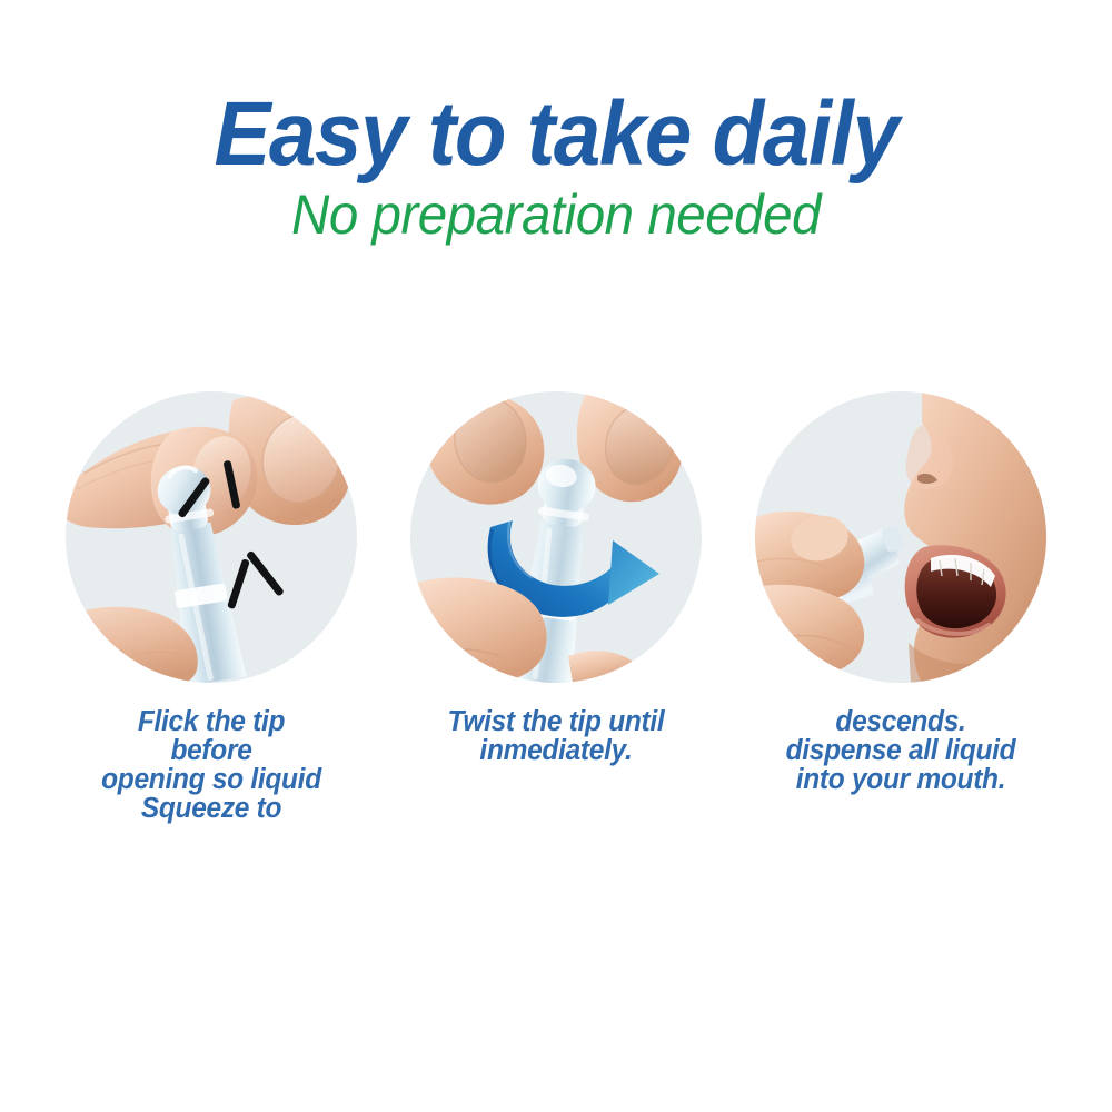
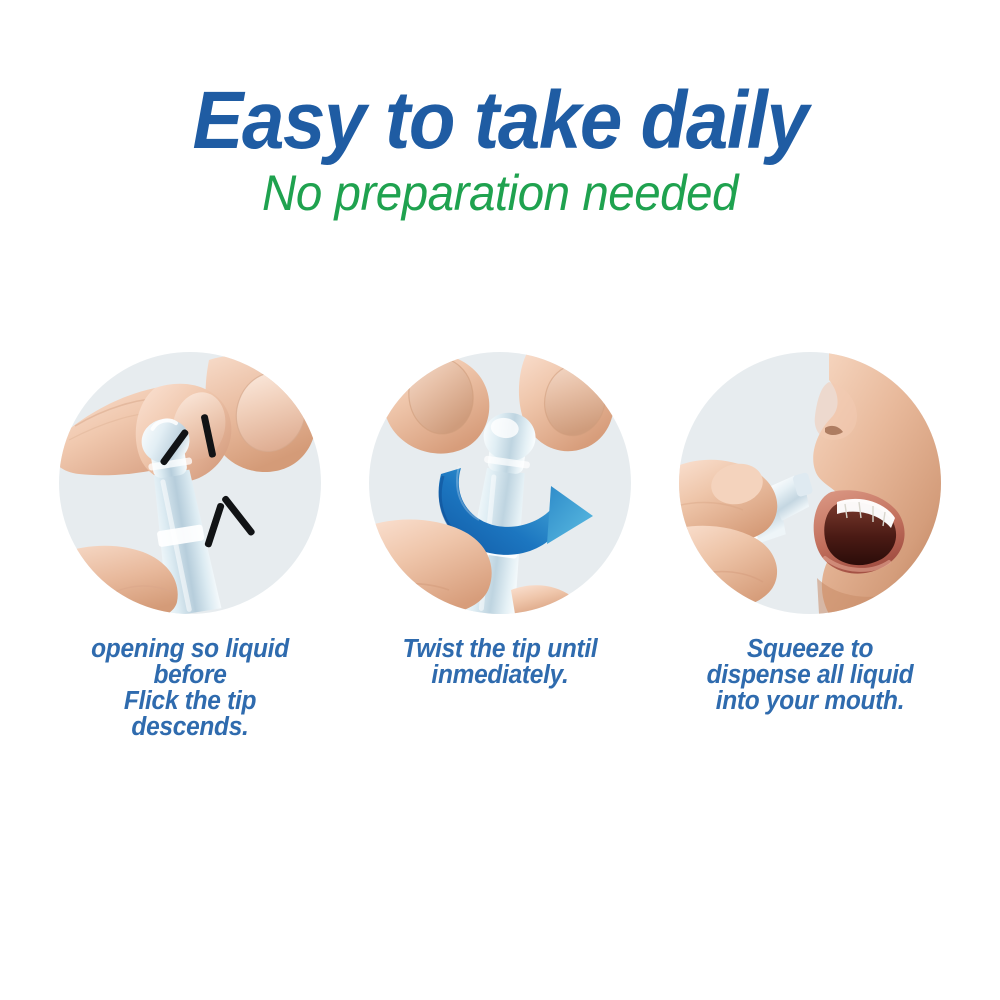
  Easy to take daily
  No preparation needed
- Flick the tip
+ opening so liquid
  before
- opening so liquid
+ Flick the tip
- Squeeze to
+ descends.
  Twist the tip until
  inmediately.
- descends.
+ Squeeze to
  dispense all liquid
  into your mouth.
